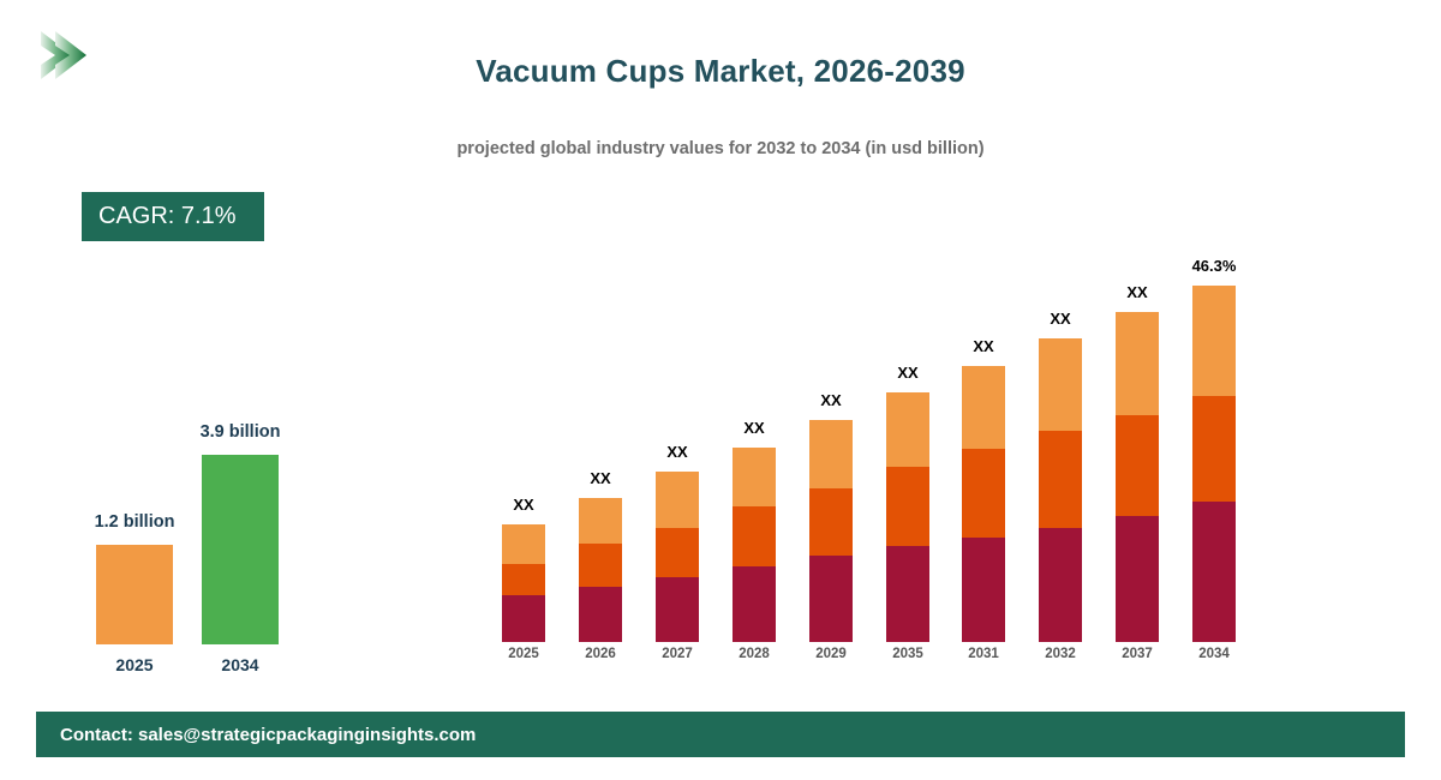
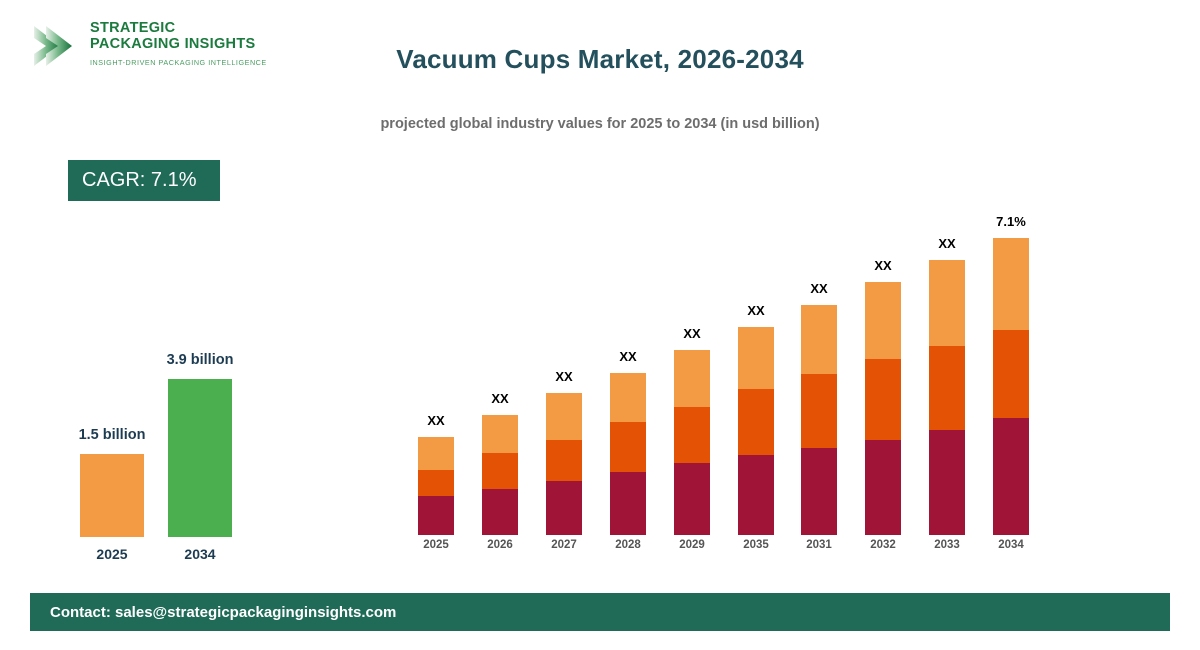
+ STRATEGIC
+ PACKAGING INSIGHTS
+ INSIGHT-DRIVEN PACKAGING INTELLIGENCE
- Vacuum Cups Market, 2026-2039
+ Vacuum Cups Market, 2026-2034
- projected global industry values for 2032 to 2034 (in usd billion)
+ projected global industry values for 2025 to 2034 (in usd billion)
  CAGR: 7.1%
- 1.2 billion
+ 1.5 billion
  2025
  3.9 billion
  2034
  XX
  2025
  XX
  2026
  XX
  2027
  XX
  2028
  XX
  2029
  XX
  2035
  XX
  2031
  XX
  2032
  XX
- 2037
+ 2033
- 46.3%
+ 7.1%
  2034
  Contact: sales@strategicpackaginginsights.com
